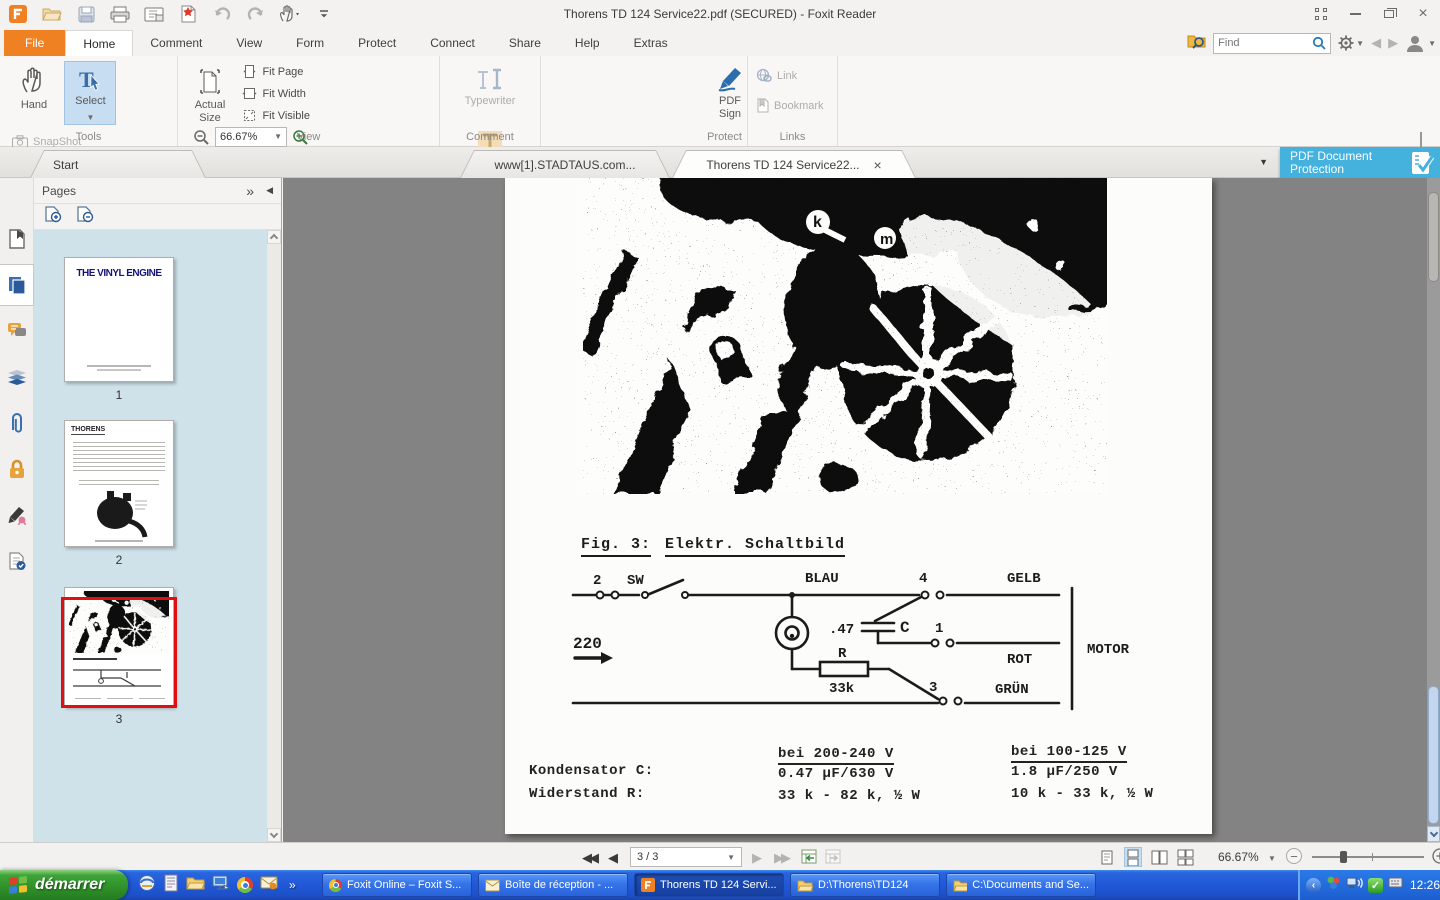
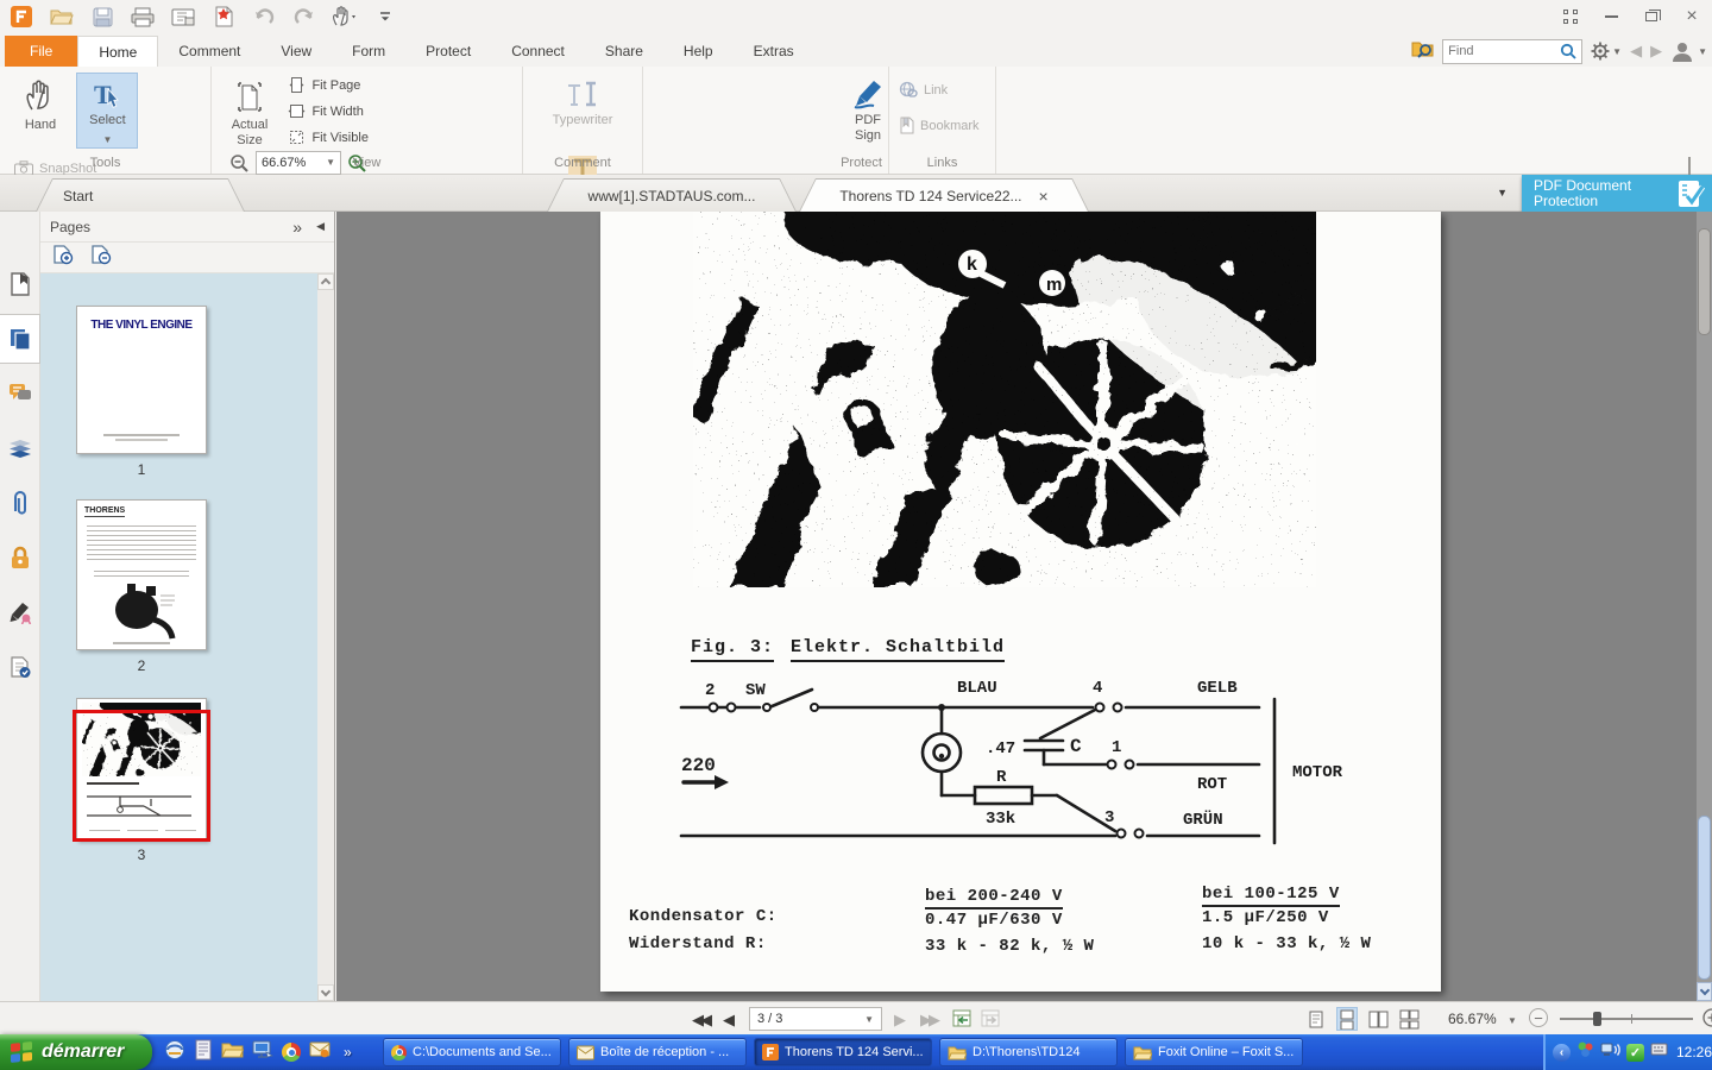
- Thorens TD 124 Service22.pdf (SECURED) - Foxit Reader
  ×
  File
  Home
  Comment
  View
  Form
  Protect
  Connect
  Share
  Help
  Extras
  Find
  ▼
  ◀
  ▶
  ▼
  Hand
  T
  Select
  ▼
  SnapShot
  Tools
  Actual Size
  Fit Page
  Fit Width
  Fit Visible
  66.67%
  ▼
  View
  Typewriter
  Comment
  PDF Sign
  Protect
  Link
  Bookmark
  Links
  Start
  www[1].STADTAUS.com...
  Thorens TD 124 Service22...
  ×
  ▼
  PDF Document
  Protection
  Pages
  »
  ◀
  THE VINYL ENGINE
  1
  2
  3
  k
  m
  Fig. 3: Elektr. Schaltbild
  2
  SW
  BLAU
  4
  GELB
  .47
  C
  1
  ROT
  220
  R
  33k
  3
  GRÜN
  MOTOR
  Kondensator C:
  Widerstand R:
  bei 200-240 V
  0.47 µF/630 V
  33 k - 82 k, ½ W
  bei 100-125 V
- 1.8 µF/250 V
+ 1.5 µF/250 V
  10 k - 33 k, ½ W
  ◀◀
  ◀
  3 / 3
  ▼
  ▶
  ▶▶
  66.67%
  ▼
  −
  démarrer
  »
- Foxit Online – Foxit S...
+ C:\Documents and Se...
  Boîte de réception - ...
  Thorens TD 124 Servi...
  D:\Thorens\TD124
- C:\Documents and Se...
+ Foxit Online – Foxit S...
  ‹
  ✓
  12:26
